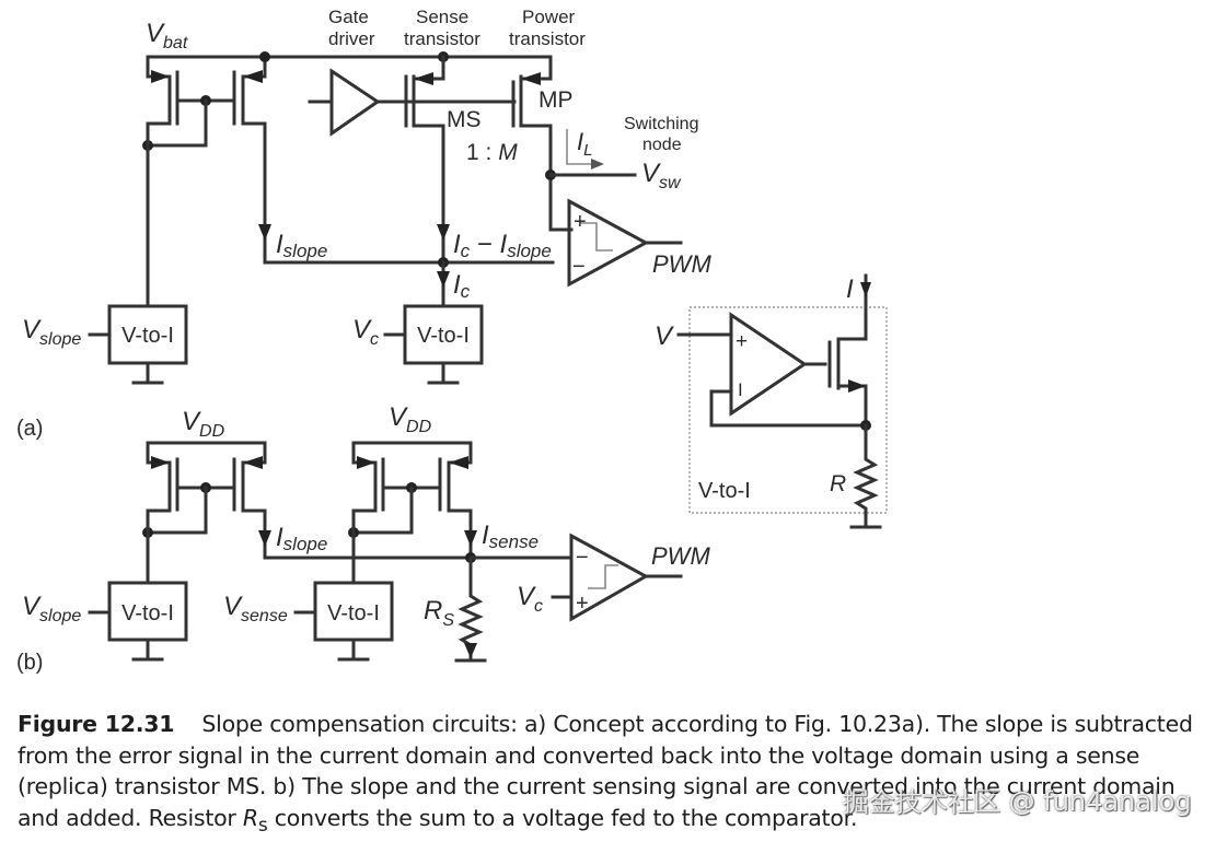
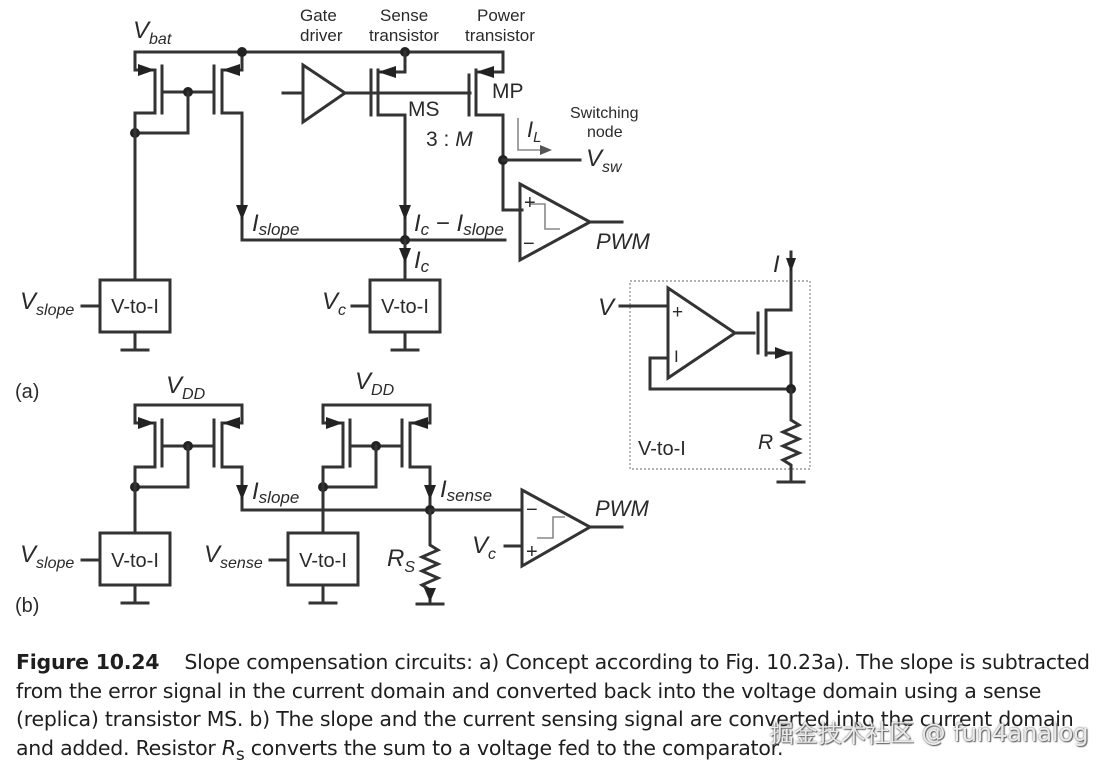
  Vbat
  Islope
  Gate
  driver
  Sense
  transistor
  MS
- 1 : M
+ 3 : M
  Power
  transistor
  MP
  Switching
  node
  IL
  Vsw
  +
  −
  PWM
  Ic − Islope
  Ic
  V-to-I
  Vslope
  V-to-I
  Vc
  (a)
  V
  I
  +
  I
  R
  V-to-I
  VDD
  VDD
  Islope
  Isense
  RS
  −
  +
  PWM
  Vc
  V-to-I
  Vslope
  V-to-I
  Vsense
  (b)
- Figure 12.31 Slope compensation circuits: a) Concept according to Fig. 10.23a). The slope is subtracted from the error signal in the current domain and converted back into the voltage domain using a sense (replica) transistor MS. b) The slope and the current sensing signal are converted into the current domain and added. Resistor Rs converts the sum to a voltage fed to the comparator.
+ Figure 10.24 Slope compensation circuits: a) Concept according to Fig. 10.23a). The slope is subtracted from the error signal in the current domain and converted back into the voltage domain using a sense (replica) transistor MS. b) The slope and the current sensing signal are converted into the current domain and added. Resistor Rs converts the sum to a voltage fed to the comparator.
  掘金技术社区 @ fun4analog
